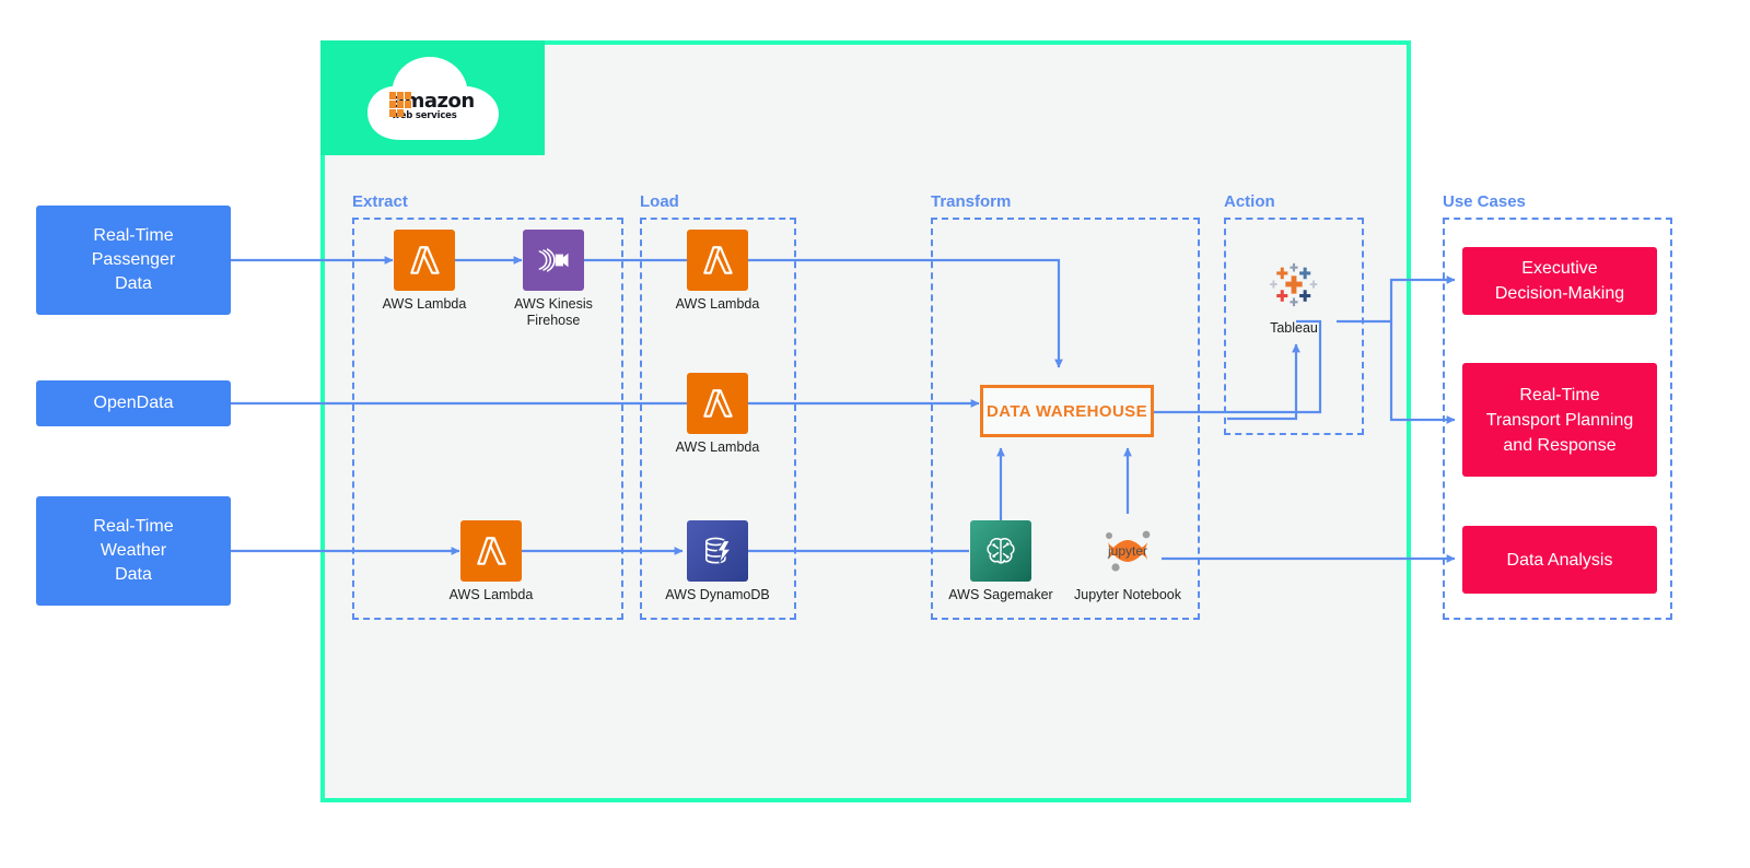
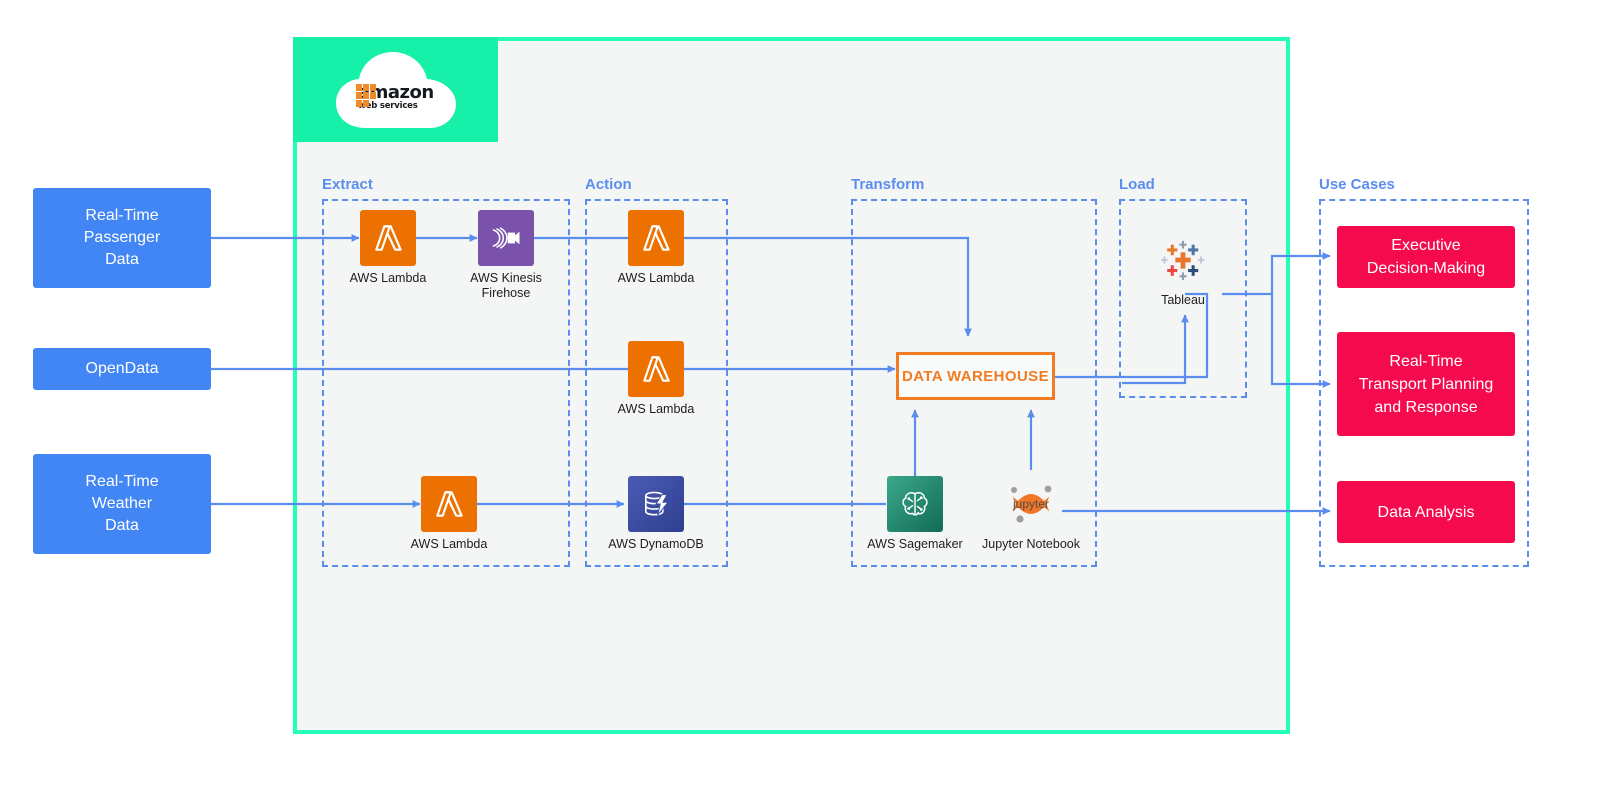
  mazon
  b services
  Real-Time
  Passenger
  Data
  OpenData
  Real-Time
  Weather
  Data
  Extract
- Load
+ Action
  Transform
- Action
+ Load
  Use Cases
  AWS Lambda
  AWS Kinesis
  Firehose
  AWS Lambda
  AWS Lambda
  AWS Lambda
  AWS DynamoDB
  DATA WAREHOUSE
  AWS Sagemaker
  jupyter
  Jupyter Notebook
  Tableau
  Executive
  Decision-Making
  Real-Time
  Transport Planning
  and Response
  Data Analysis
